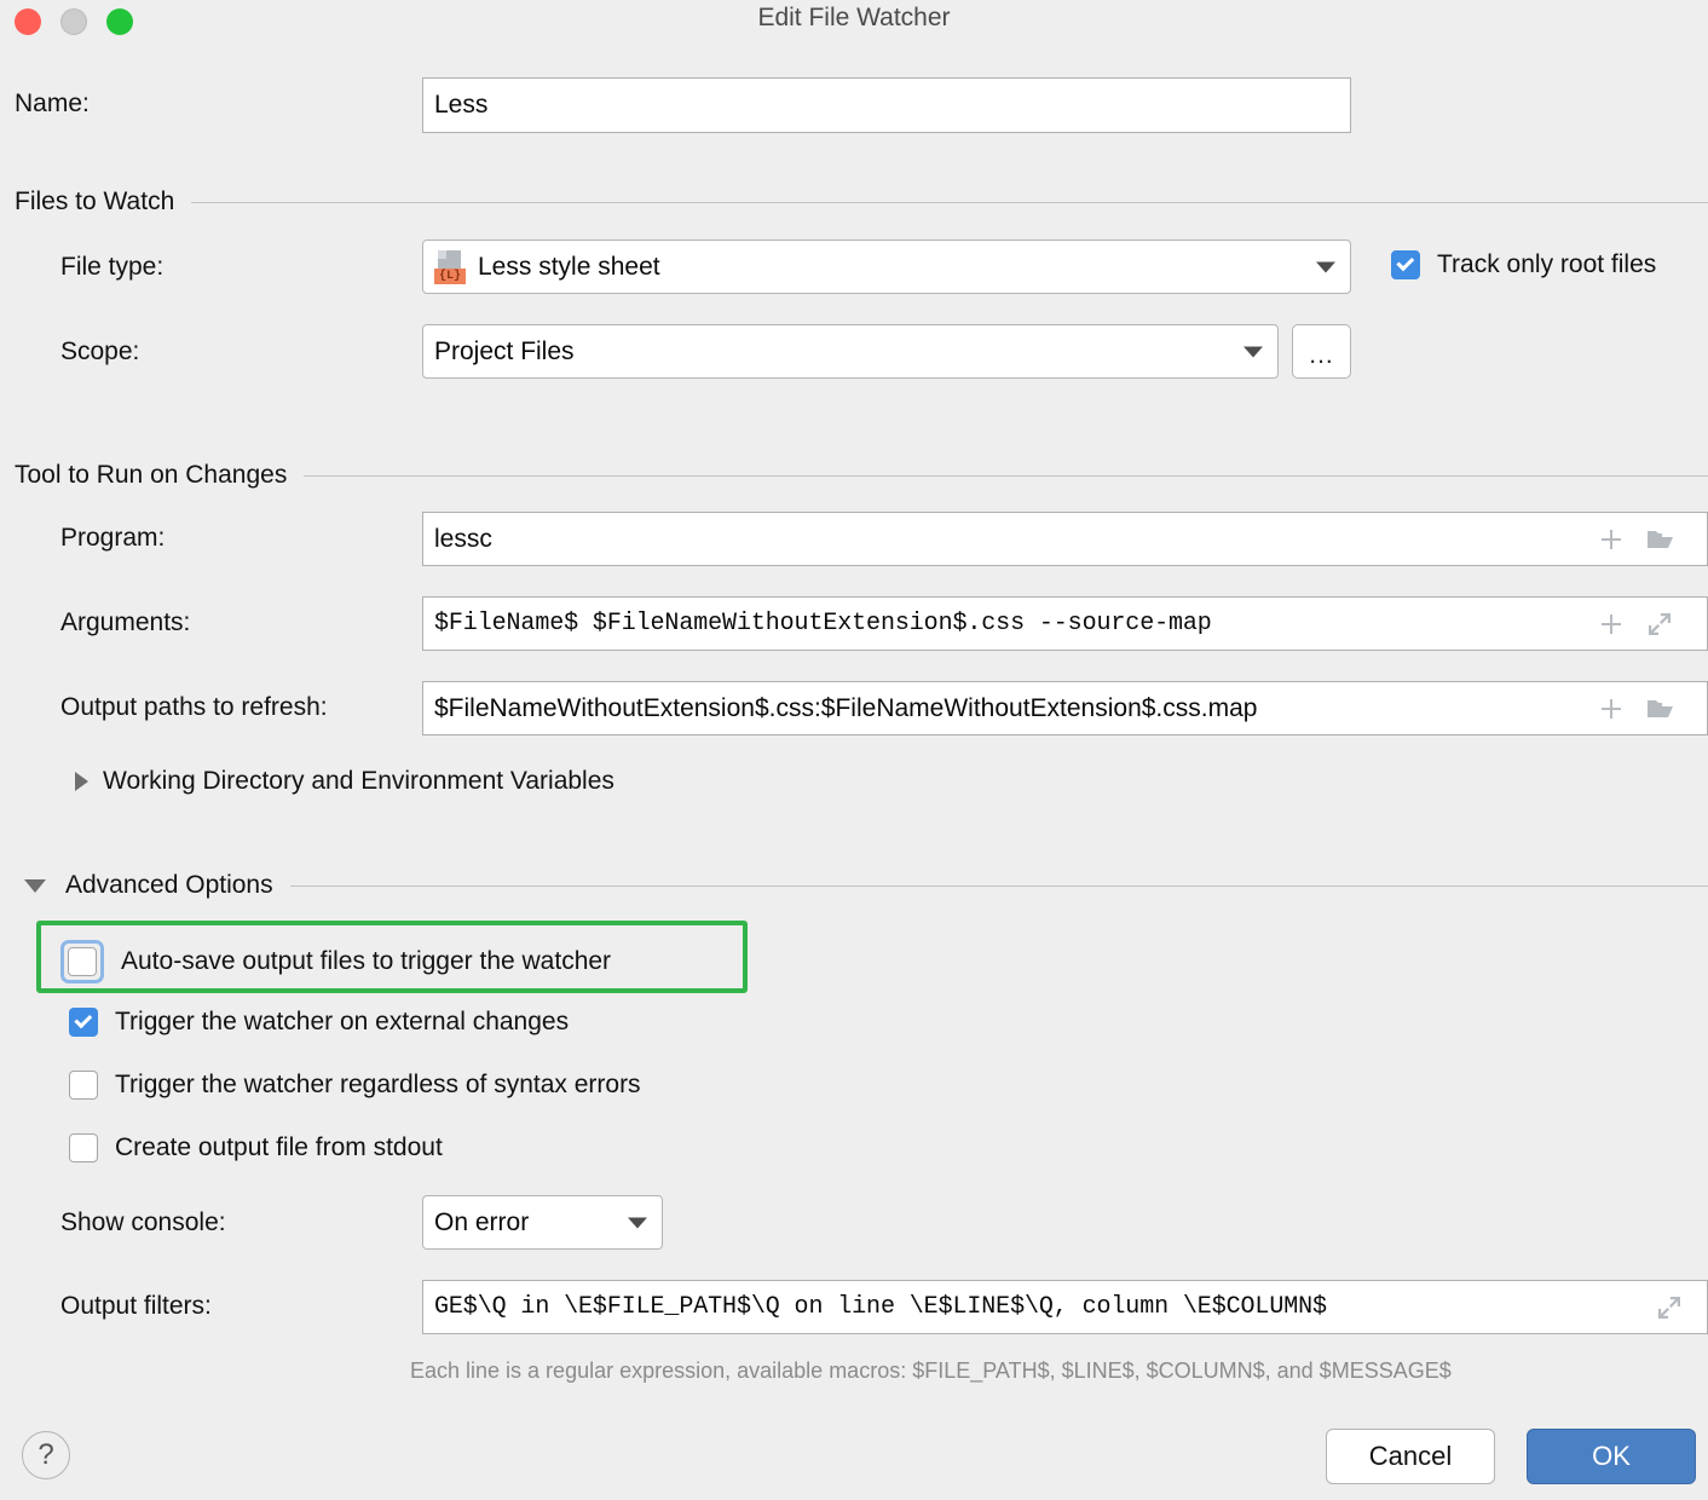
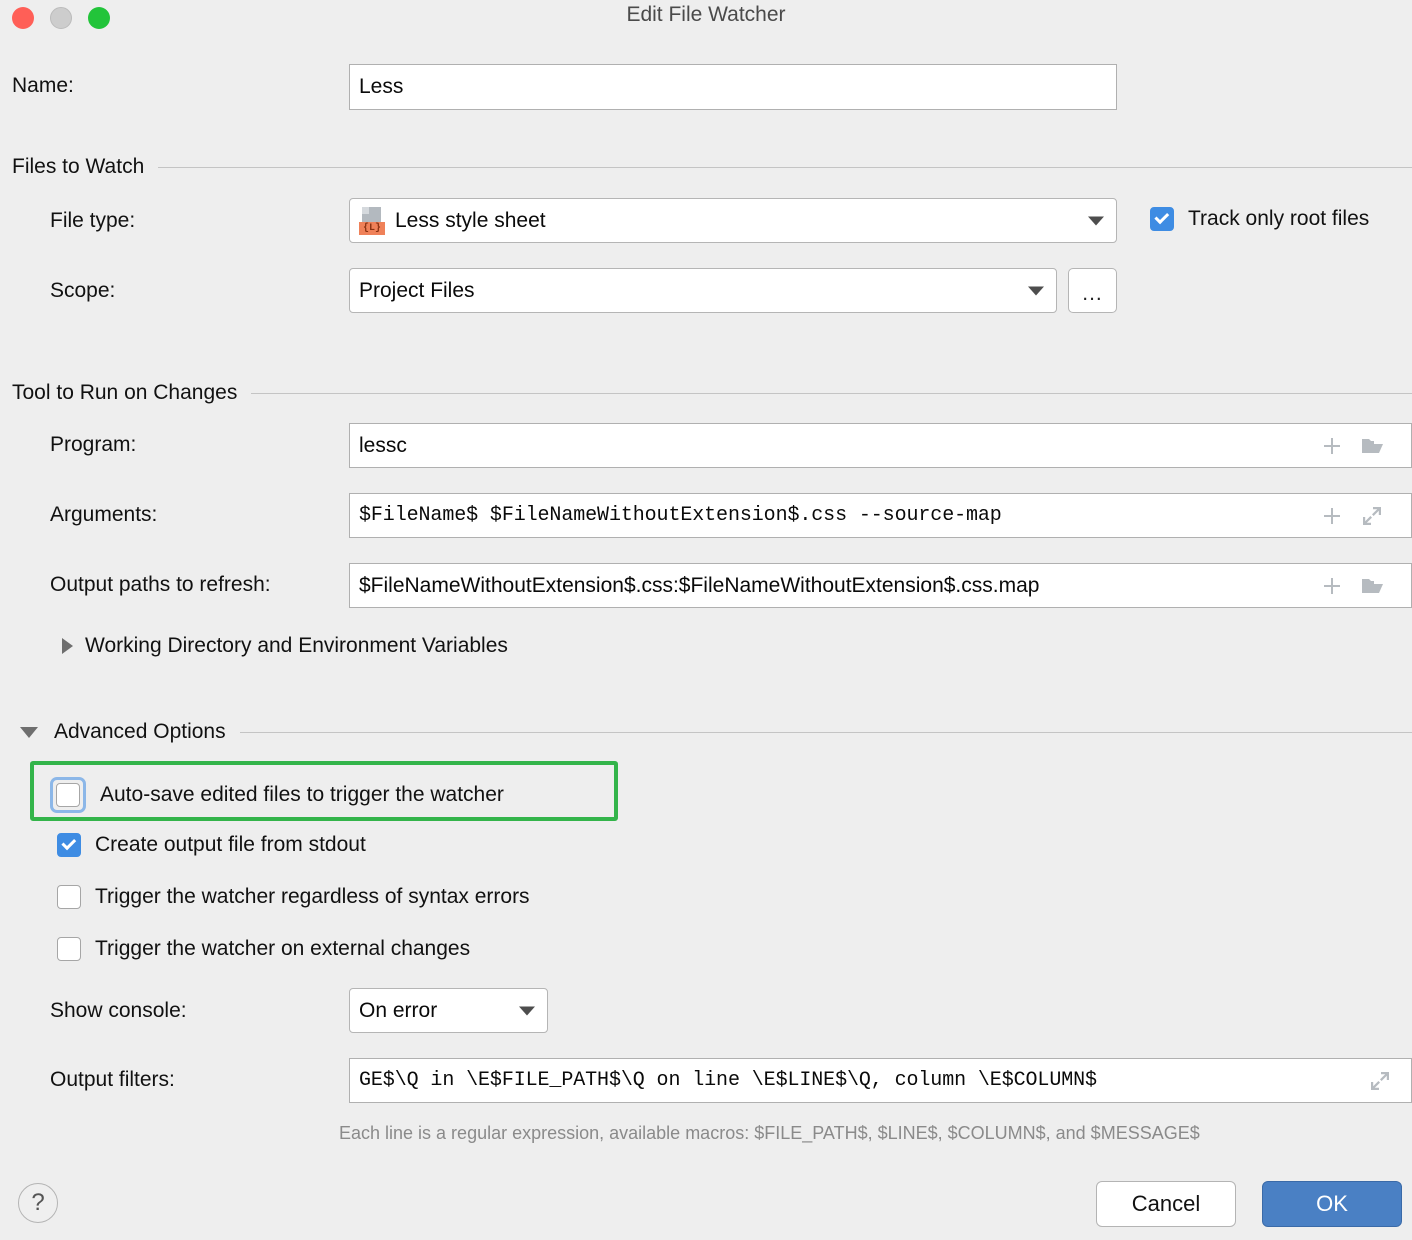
  Edit File Watcher
  Name:
  Less
  Files to Watch
  File type:
  {L}
  Less style sheet
  Track only root files
  Scope:
  Project Files
  ...
  Tool to Run on Changes
  Program:
  lessc
  Arguments:
  $FileName$ $FileNameWithoutExtension$.css --source-map
  Output paths to refresh:
  $FileNameWithoutExtension$.css:$FileNameWithoutExtension$.css.map
  Working Directory and Environment Variables
  Advanced Options
- Auto-save output files to trigger the watcher
+ Auto-save edited files to trigger the watcher
- Trigger the watcher on external changes
+ Create output file from stdout
  Trigger the watcher regardless of syntax errors
- Create output file from stdout
+ Trigger the watcher on external changes
  Show console:
  On error
  Output filters:
  GE$\Q in \E$FILE_PATH$\Q on line \E$LINE$\Q, column \E$COLUMN$
  Each line is a regular expression, available macros: $FILE_PATH$, $LINE$, $COLUMN$, and $MESSAGE$
  ?
  Cancel
  OK
